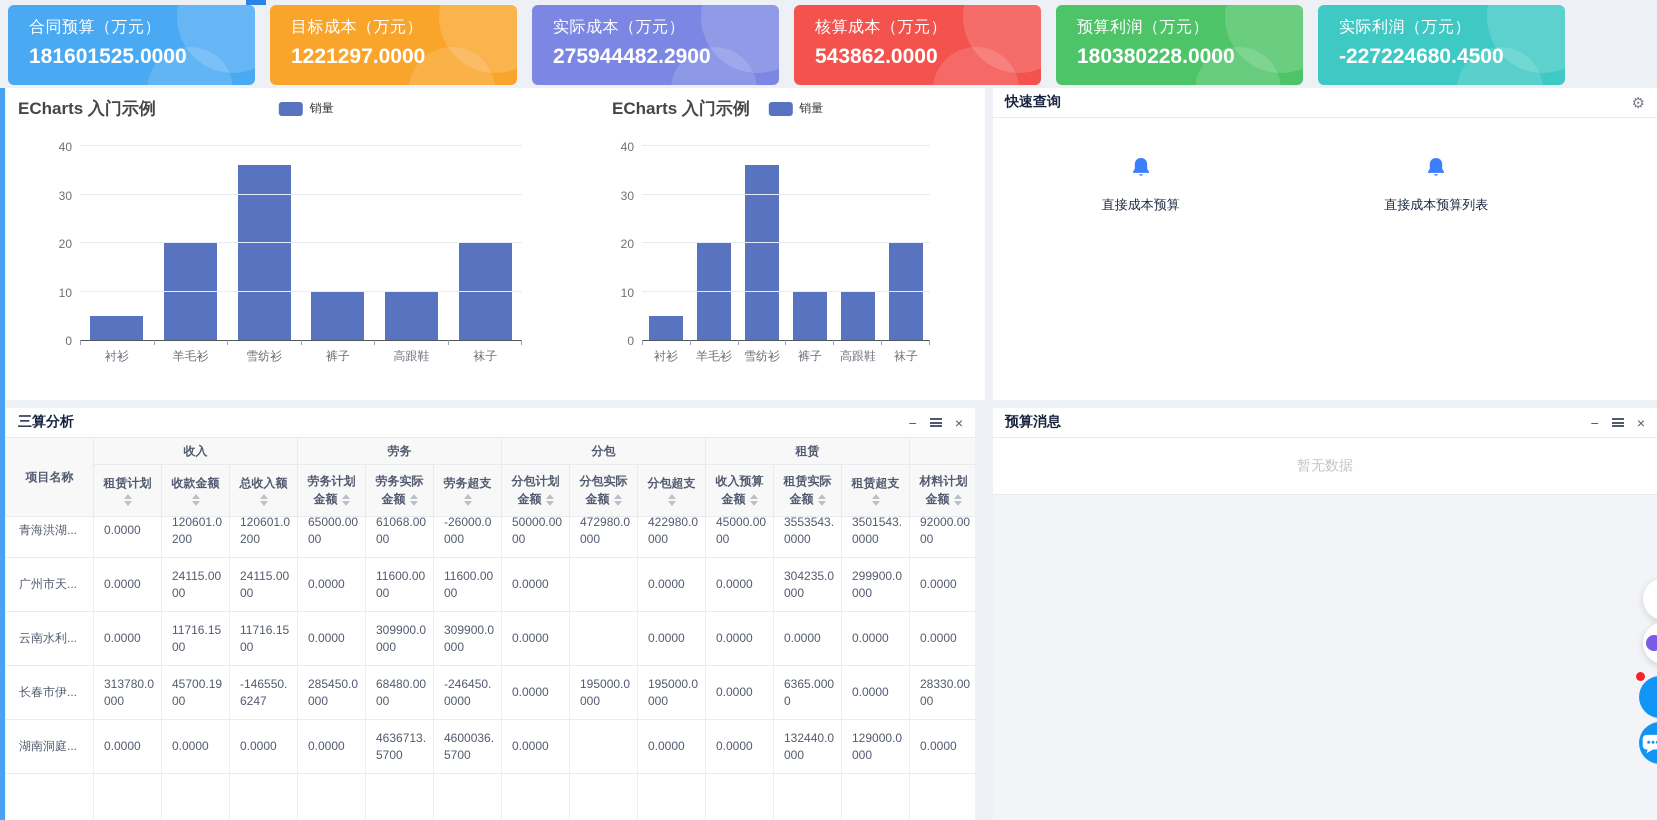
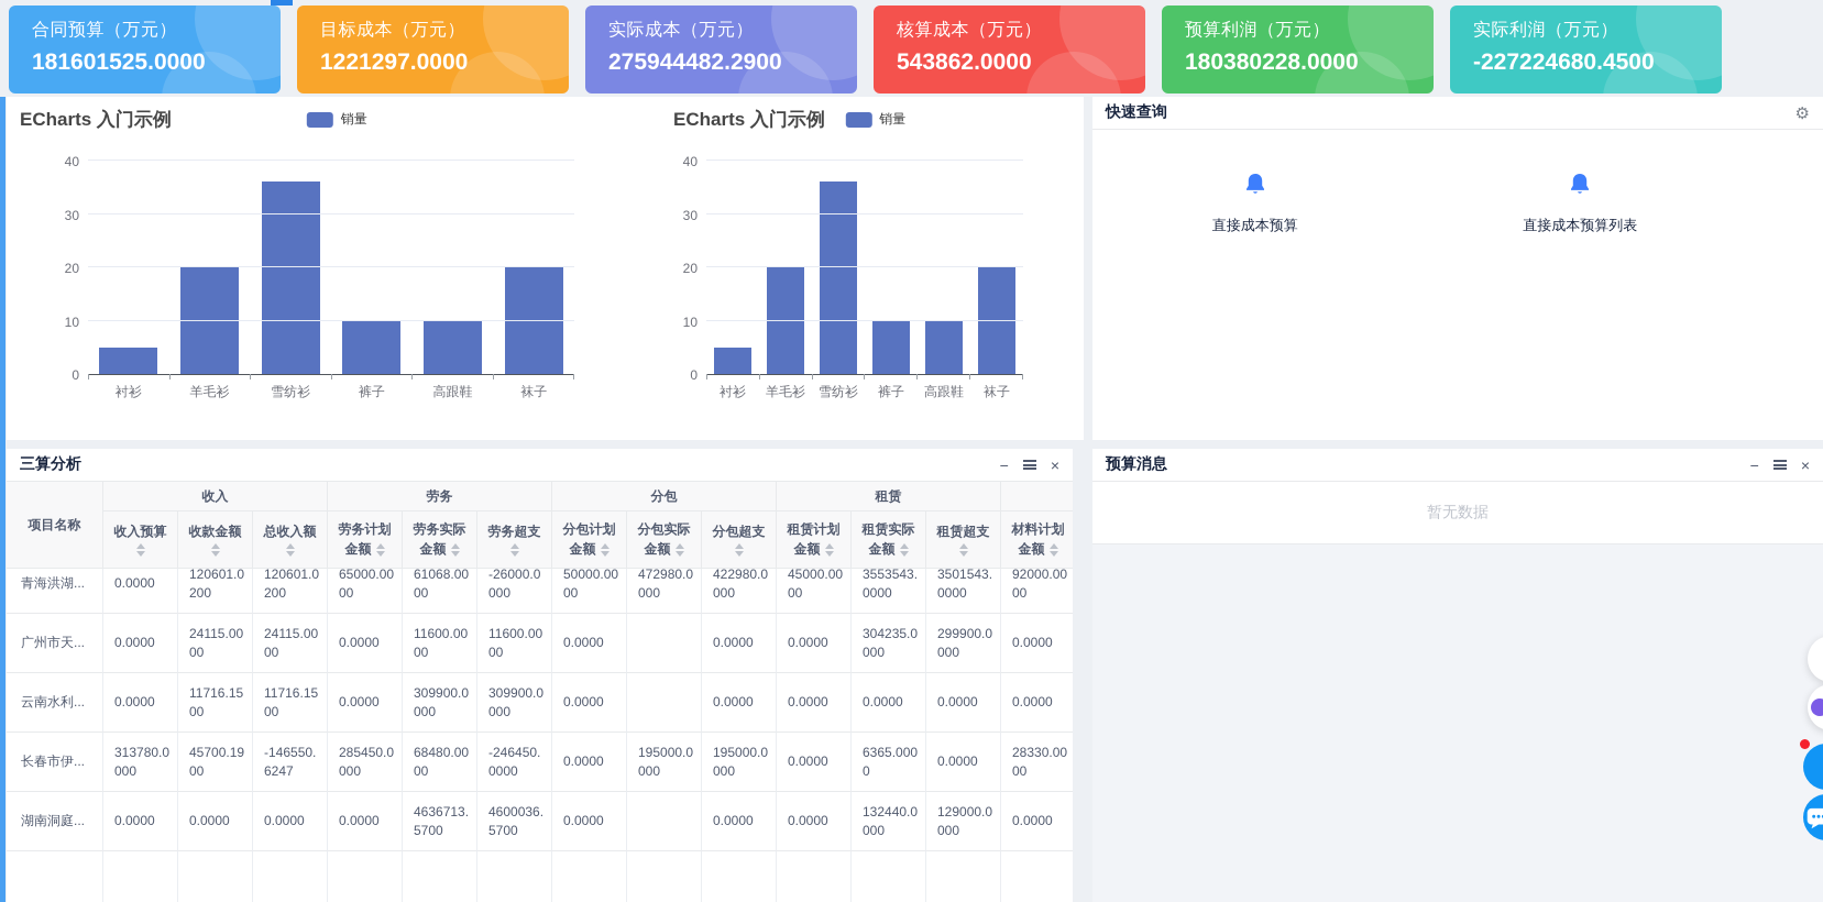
  合同预算（万元）
  181601525.0000
  目标成本（万元）
  1221297.0000
  实际成本（万元）
  275944482.2900
  核算成本（万元）
  543862.0000
  预算利润（万元）
  180380228.0000
  实际利润（万元）
  -227224680.4500
  ECharts 入门示例
  销量
  衬衫
  羊毛衫
  雪纺衫
  裤子
  高跟鞋
  袜子
  0
  10
  20
  30
  40
  ECharts 入门示例
  销量
  衬衫
  羊毛衫
  雪纺衫
  裤子
  高跟鞋
  袜子
  0
  10
  20
  30
  40
  快速查询
  ⚙
  直接成本预算
  直接成本预算列表
  三算分析
  −
  ×
  项目名称
  收入
- 租赁计划
+ 收入预算
  收款金额
  总收入额
  劳务
  劳务计划
  金额
  劳务实际
  金额
  劳务超支
  分包
  分包计划
  金额
  分包实际
  金额
  分包超支
  租赁
- 收入预算
+ 租赁计划
  金额
  租赁实际
  金额
  租赁超支
  材料计划
  金额
  青海洪湖...
  0.0000
  120601.0200
  120601.0200
  65000.0000
  61068.0000
  -26000.0000
  50000.0000
  472980.0000
  422980.0000
  45000.0000
  3553543.0000
  3501543.0000
  92000.0000
  广州市天...
  0.0000
  24115.0000
  24115.0000
  0.0000
  11600.0000
  11600.0000
  0.0000
  0.0000
  0.0000
  304235.0000
  299900.0000
  0.0000
  云南水利...
  0.0000
  11716.1500
  11716.1500
  0.0000
  309900.0000
  309900.0000
  0.0000
  0.0000
  0.0000
  0.0000
  0.0000
  0.0000
  长春市伊...
  313780.0000
  45700.1900
  -146550.6247
  285450.0000
  68480.0000
  -246450.0000
  0.0000
  195000.0000
  195000.0000
  0.0000
  6365.0000
  0.0000
  28330.0000
  湖南洞庭...
  0.0000
  0.0000
  0.0000
  0.0000
  4636713.5700
  4600036.5700
  0.0000
  0.0000
  0.0000
  132440.0000
  129000.0000
  0.0000
  预算消息
  −
  ×
  暂无数据
